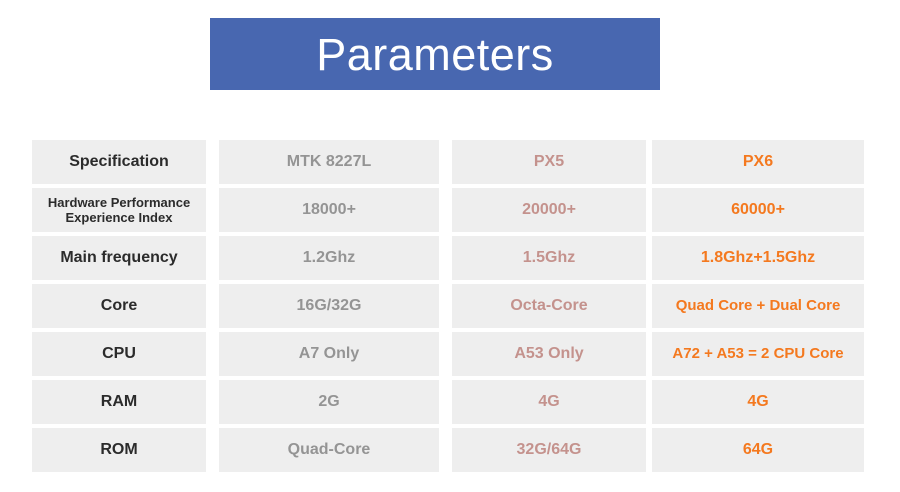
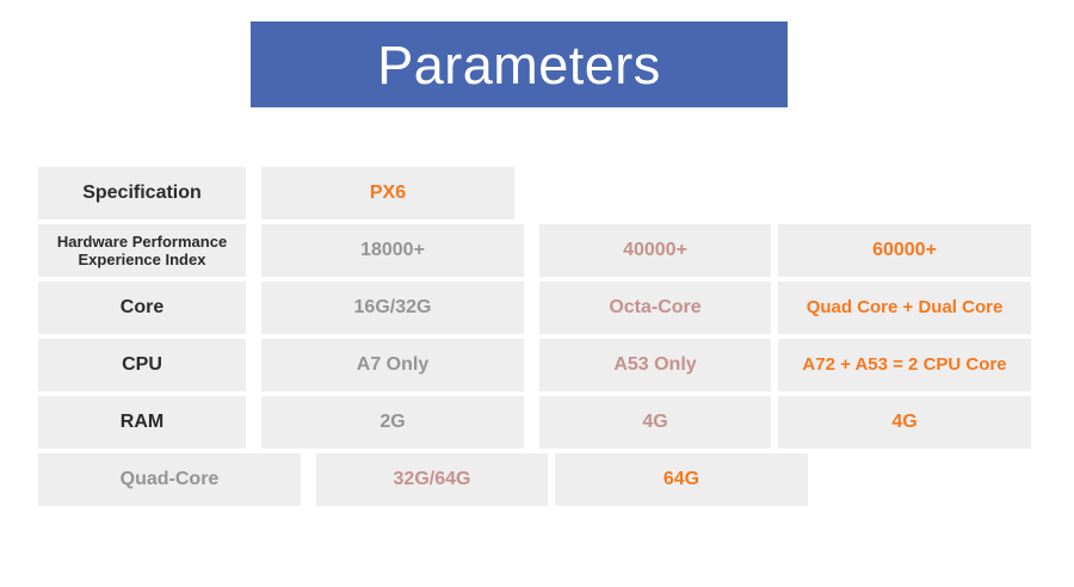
  Parameters
  Specification
- MTK 8227L
- PX5
  PX6
  Hardware Performance
  Experience Index
  18000+
- 20000+
+ 40000+
  60000+
- Main frequency
- 1.2Ghz
- 1.5Ghz
- 1.8Ghz+1.5Ghz
  Core
  16G/32G
  Octa-Core
  Quad Core + Dual Core
  CPU
  A7 Only
  A53 Only
  A72 + A53 = 2 CPU Core
  RAM
  2G
  4G
  4G
- ROM
  Quad-Core
  32G/64G
  64G
